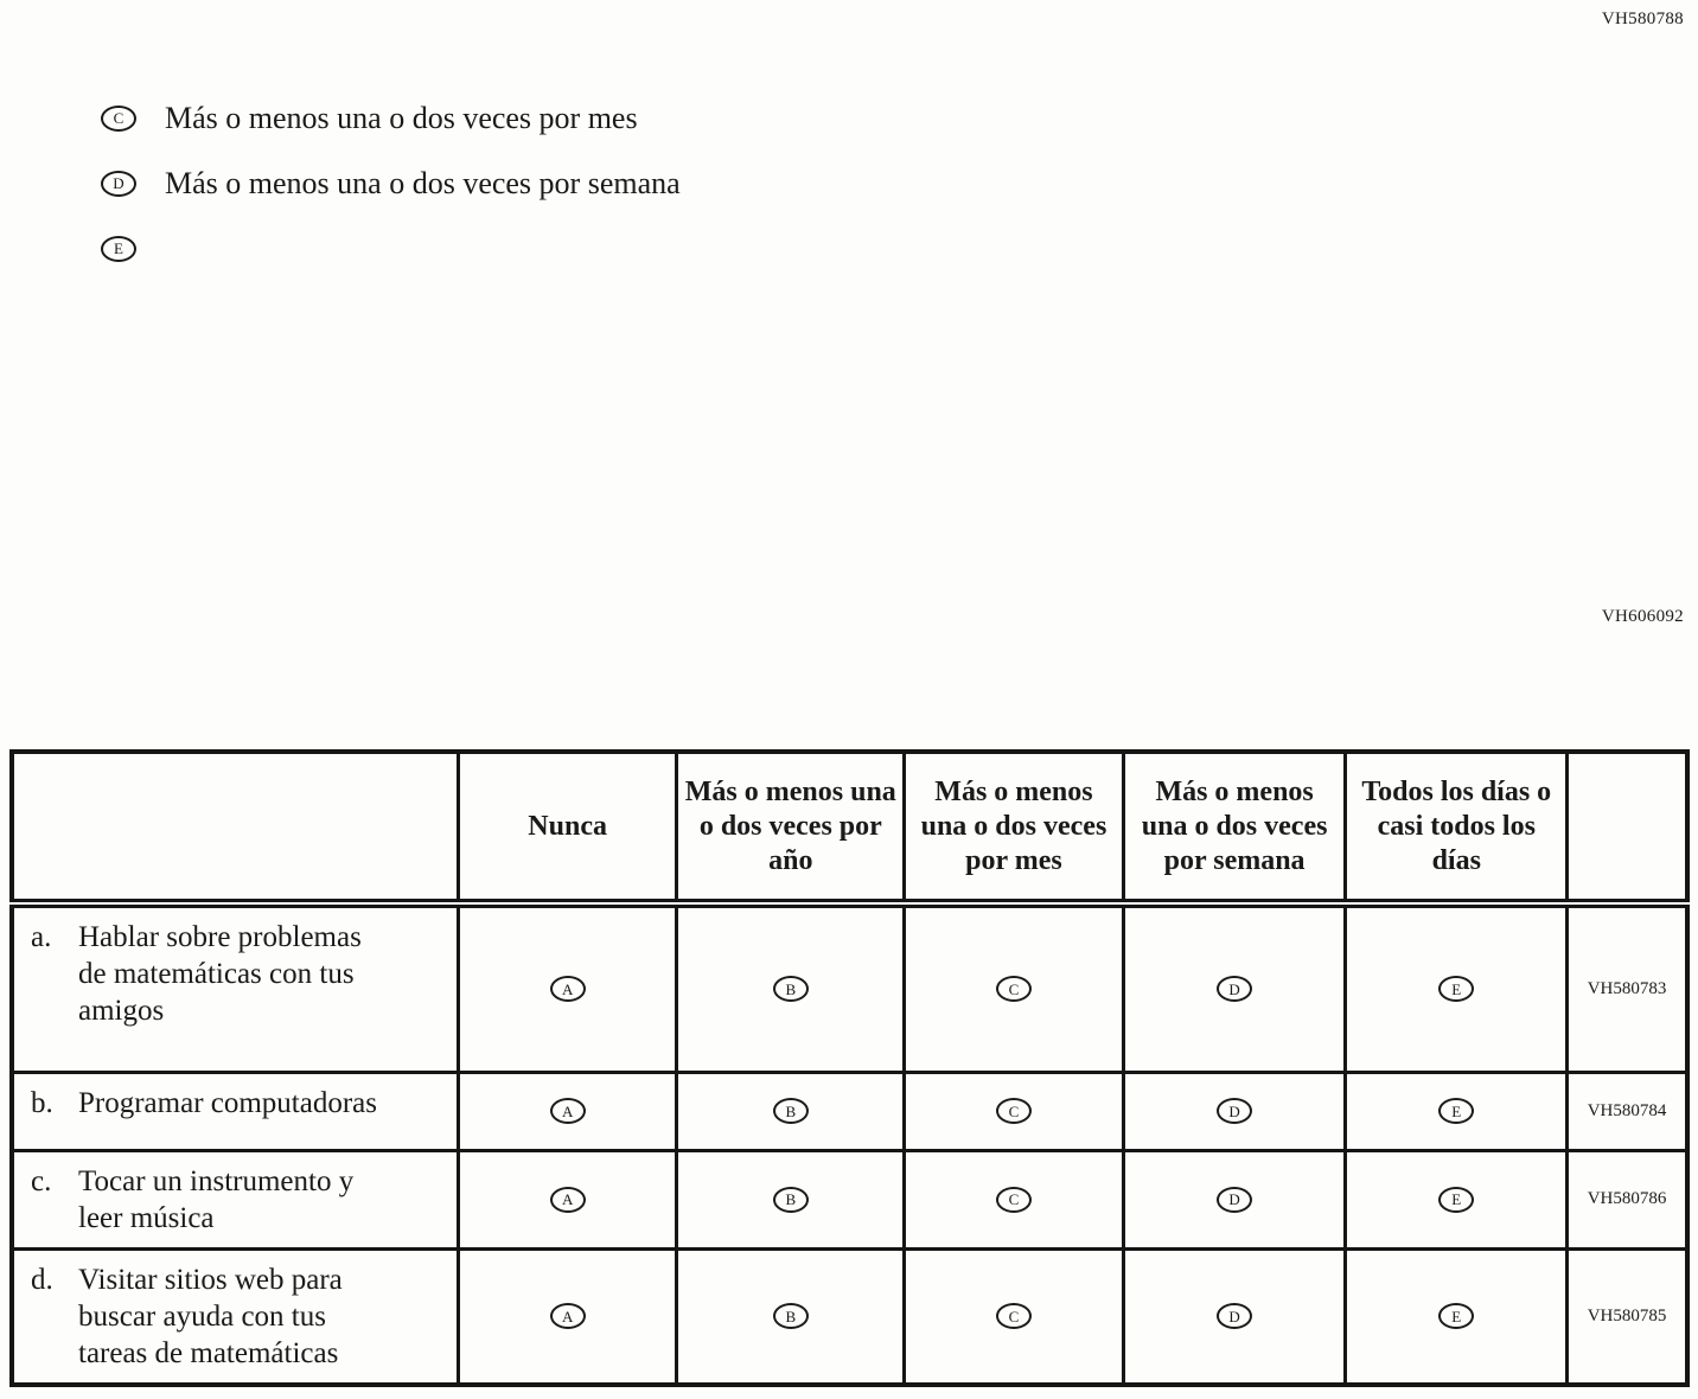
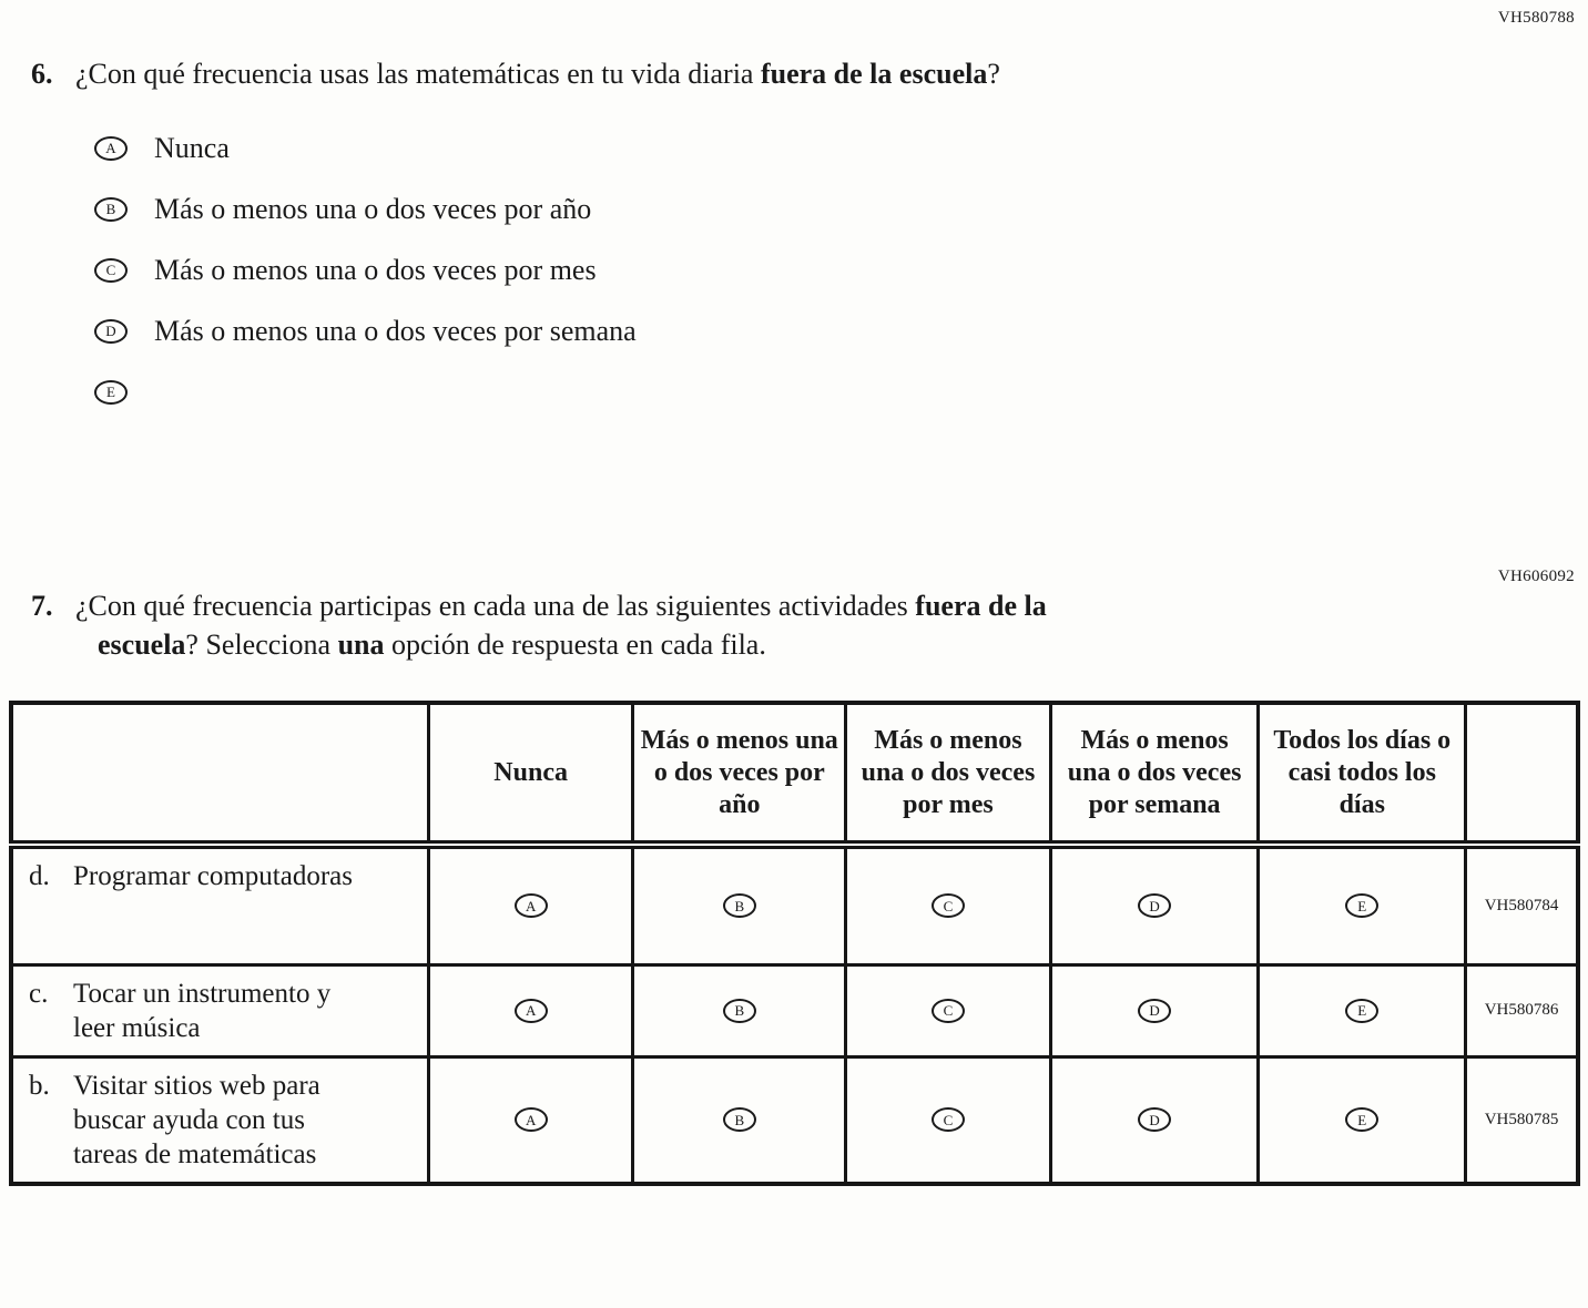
  VH580788
+ 6. ¿Con qué frecuencia usas las matemáticas en tu vida diaria fuera de la escuela?
+ A
+ Nunca
+ B
+ Más o menos una o dos veces por año
  C
  Más o menos una o dos veces por mes
  D
  Más o menos una o dos veces por semana
  E
  VH606092
+ 7. ¿Con qué frecuencia participas en cada una de las siguientes actividades fuera de la
+ escuela? Selecciona una opción de respuesta en cada fila.
  	Nunca	Más o menos una o dos veces por año	Más o menos una o dos veces por mes	Más o menos una o dos veces por semana	Todos los días o casi todos los días
- a. Hablar sobre problemas de matemáticas con tus amigos	A	B	C	D	E	VH580783
- b. Programar computadoras	A	B	C	D	E	VH580784
+ d. Programar computadoras	A	B	C	D	E	VH580784
  c. Tocar un instrumento y leer música	A	B	C	D	E	VH580786
- d. Visitar sitios web para buscar ayuda con tus tareas de matemáticas	A	B	C	D	E	VH580785
+ b. Visitar sitios web para buscar ayuda con tus tareas de matemáticas	A	B	C	D	E	VH580785
